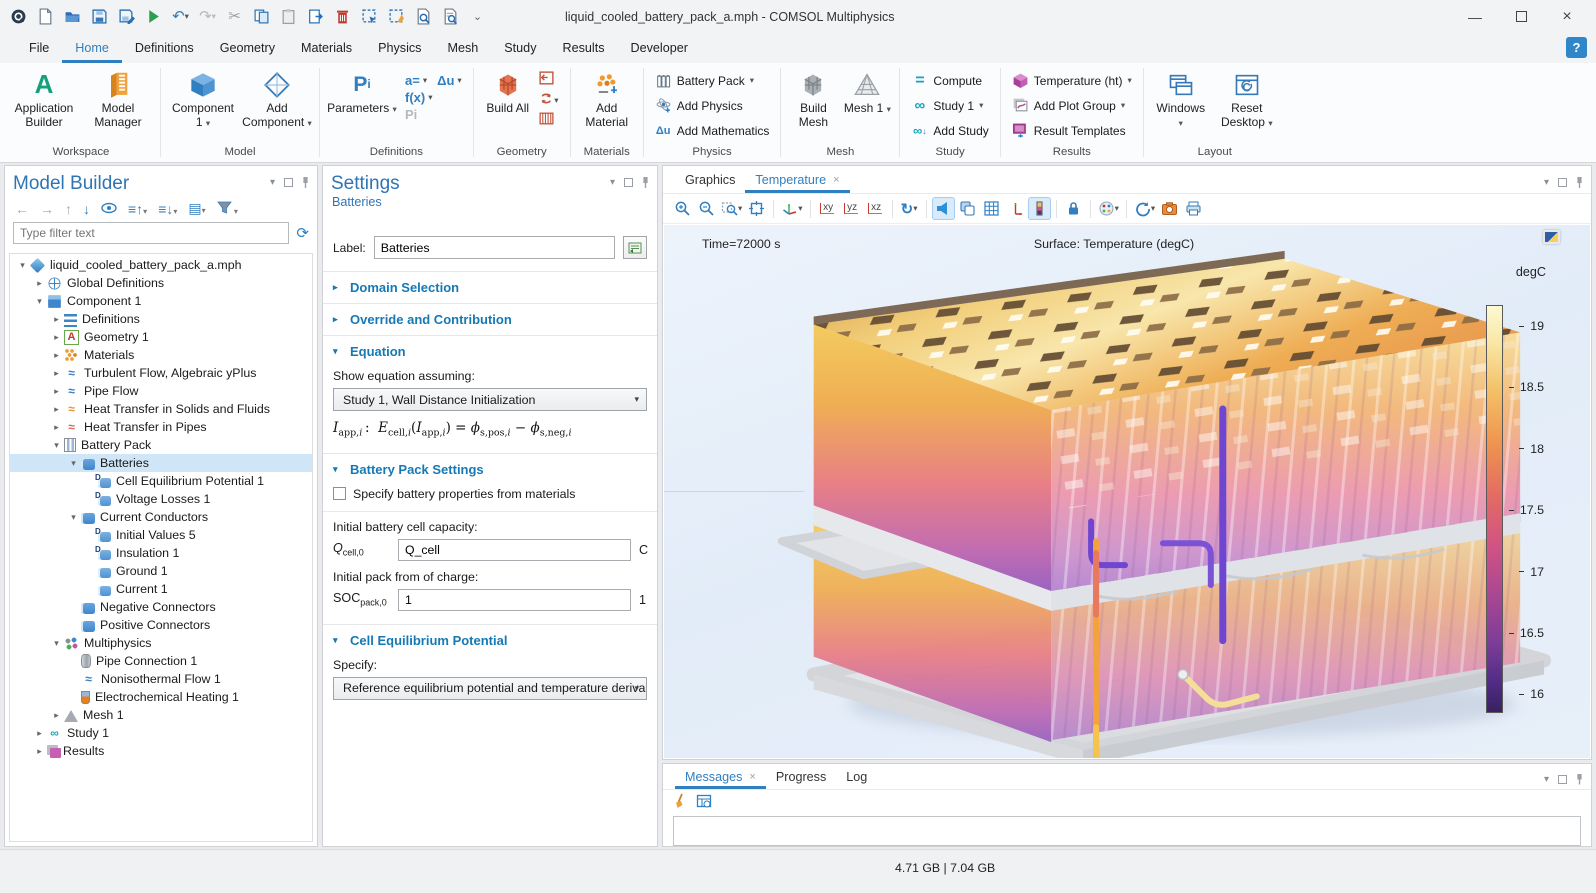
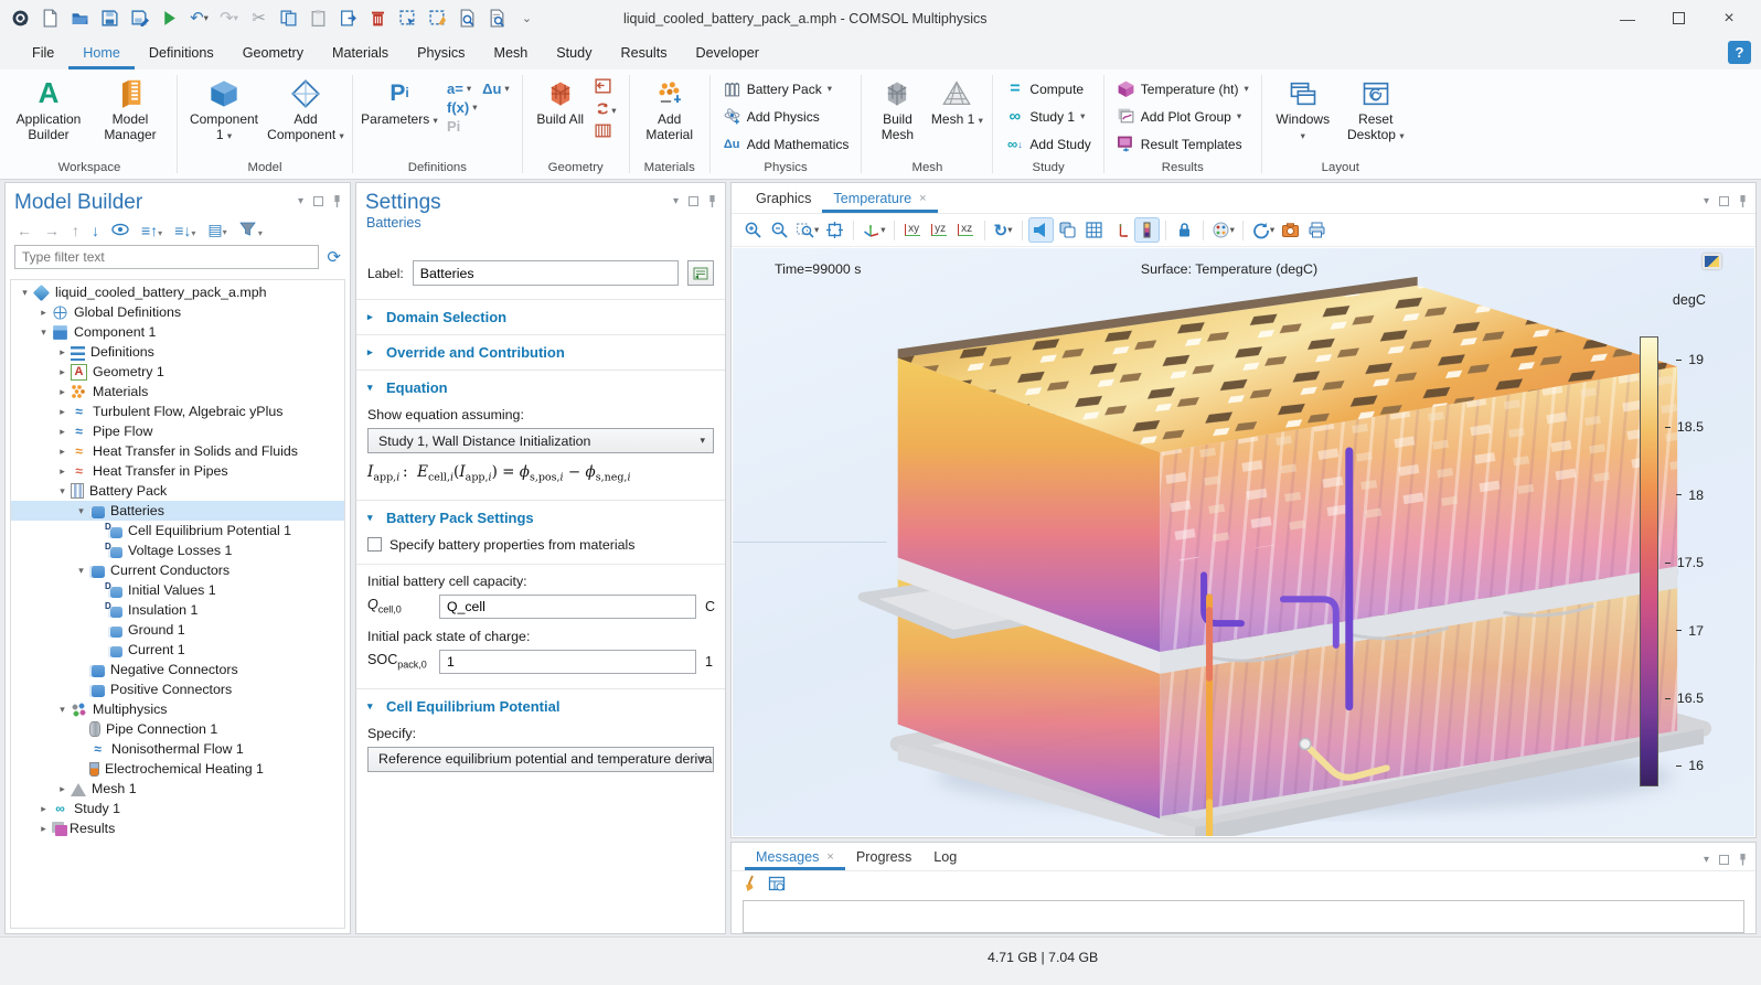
  ↶
  ▾
  ↷
  ▾
  ✂
  ⌄
  liquid_cooled_battery_pack_a.mph - COMSOL Multiphysics
  —
  ×
  File
  Home
  Definitions
  Geometry
  Materials
  Physics
  Mesh
  Study
  Results
  Developer
  ?
  A
  Application Builder
  Model Manager
  Workspace
  Component 1 ▾
  Add Component ▾
  Model
  P
  i
  Parameters ▾
  a=
  ▾
  Δu
  ▾
  f(x)
  ▾
  Pi
  Definitions
  Build All
  ▾
  Geometry
  Add Material
  Materials
  Battery Pack
  ▾
  Add Physics
  Δu
  Add Mathematics
  Physics
  Build Mesh
  Mesh 1 ▾
  Mesh
  =
  Compute
  ∞
  Study 1
  ▾
  ∞
  ↓
  Add Study
  Study
  Temperature (ht)
  ▾
  Add Plot Group
  ▾
  Result Templates
  Results
  Windows
  ▾
  C
  Reset Desktop ▾
  Layout
  Model Builder
  ▾
  ←
  →
  ↑
  ↓
  ≡↑▾
  ≡↓▾
  ▤▾
  ▾
  Type filter text
  ⟳
  ▾
  liquid_cooled_battery_pack_a.mph
  ▸
  Global Definitions
  ▾
  Component 1
  ▸
  Definitions
  ▸
  A
  Geometry 1
  ▸
  Materials
  ▸
  ≈
  Turbulent Flow, Algebraic yPlus
  ▸
  ≈
  Pipe Flow
  ▸
  ≈
  Heat Transfer in Solids and Fluids
  ▸
  ≈
  Heat Transfer in Pipes
  ▾
  Battery Pack
  ▾
  Batteries
  Cell Equilibrium Potential 1
  Voltage Losses 1
  ▾
  Current Conductors
- Initial Values 5
+ Initial Values 1
  Insulation 1
  Ground 1
  Current 1
  Negative Connectors
  Positive Connectors
  ▾
  Multiphysics
  Pipe Connection 1
  ≈
  Nonisothermal Flow 1
  Electrochemical Heating 1
  ▸
  Mesh 1
  ▸
  ∞
  Study 1
  ▸
  Results
  Settings
  ▾
  Batteries
  Label:
  Batteries
  ▸
  Domain Selection
  ▸
  Override and Contribution
  ▾
  Equation
  Show equation assuming:
  Study 1, Wall Distance Initialization
  Iapp,i : Ecell,i(Iapp,i) = ϕs,pos,i − ϕs,neg,i
  ▾
  Battery Pack Settings
  Specify battery properties from materials
  Initial battery cell capacity:
  Qcell,0
  Q_cell
  C
- Initial pack from of charge:
+ Initial pack state of charge:
  SOCpack,0
  1
  1
  ▾
  Cell Equilibrium Potential
  Specify:
  Reference equilibrium potential and temperature deriva
  Graphics
  Temperature
  ×
  ▾
  ▾
  ▾
  xy
  yz
  xz
  ↻
  ▾
  ▾
  ▾
- Time=72000 s
+ Time=99000 s
  Surface: Temperature (degC)
  degC
  19
  18.5
  18
  17.5
  17
  16.5
  16
  Messages
  ×
  Progress
  Log
  ▾
  4.71 GB | 7.04 GB
